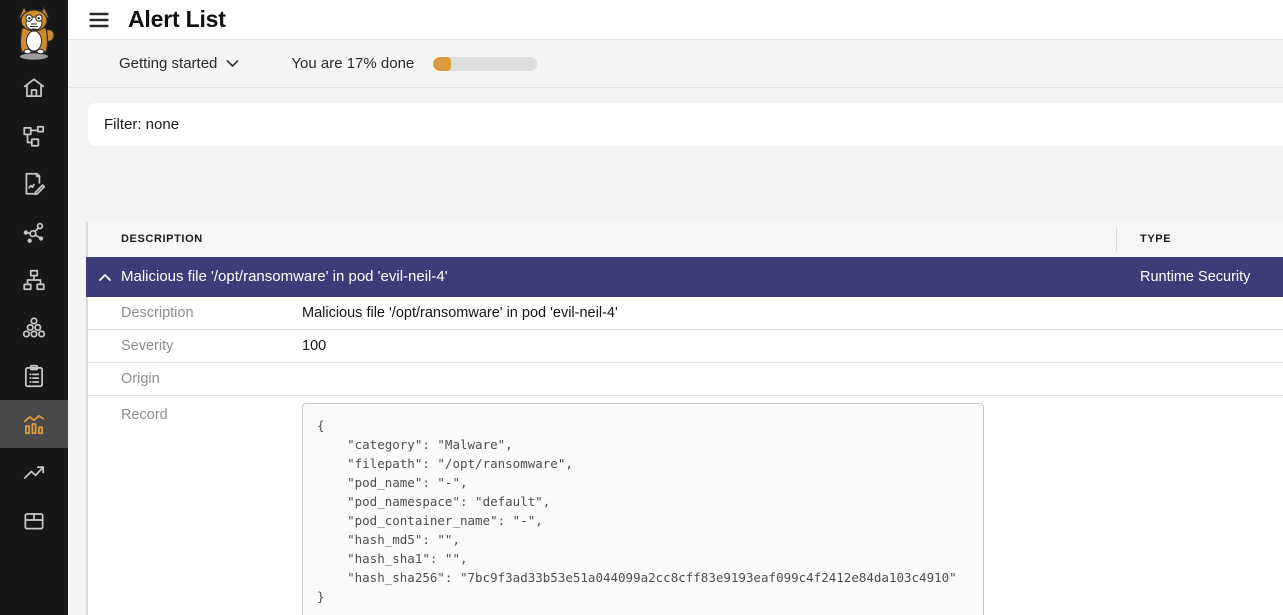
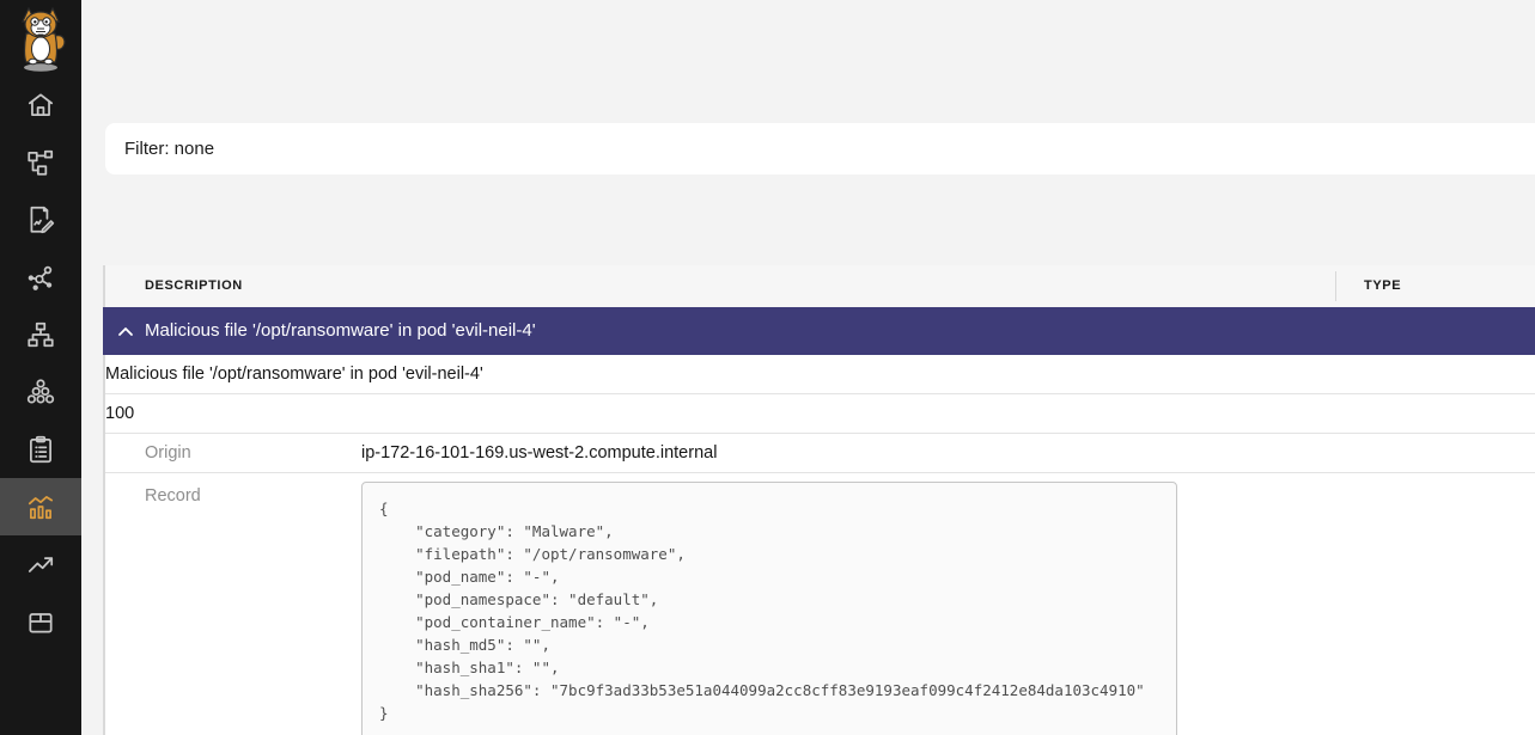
- Alert List
- Getting started
- You are 17% done
  Filter: none
  DESCRIPTION
  TYPE
  Malicious file '/opt/ransomware' in pod 'evil-neil-4'
- Runtime Security
- Description
  Malicious file '/opt/ransomware' in pod 'evil-neil-4'
- Severity
  100
  Origin
+ ip-172-16-101-169.us-west-2.compute.internal
  Record
  {
  "category": "Malware",
  "filepath": "/opt/ransomware",
  "pod_name": "-",
  "pod_namespace": "default",
  "pod_container_name": "-",
  "hash_md5": "",
  "hash_sha1": "",
  "hash_sha256": "7bc9f3ad33b53e51a044099a2cc8cff83e9193eaf099c4f2412e84da103c4910"
  }
